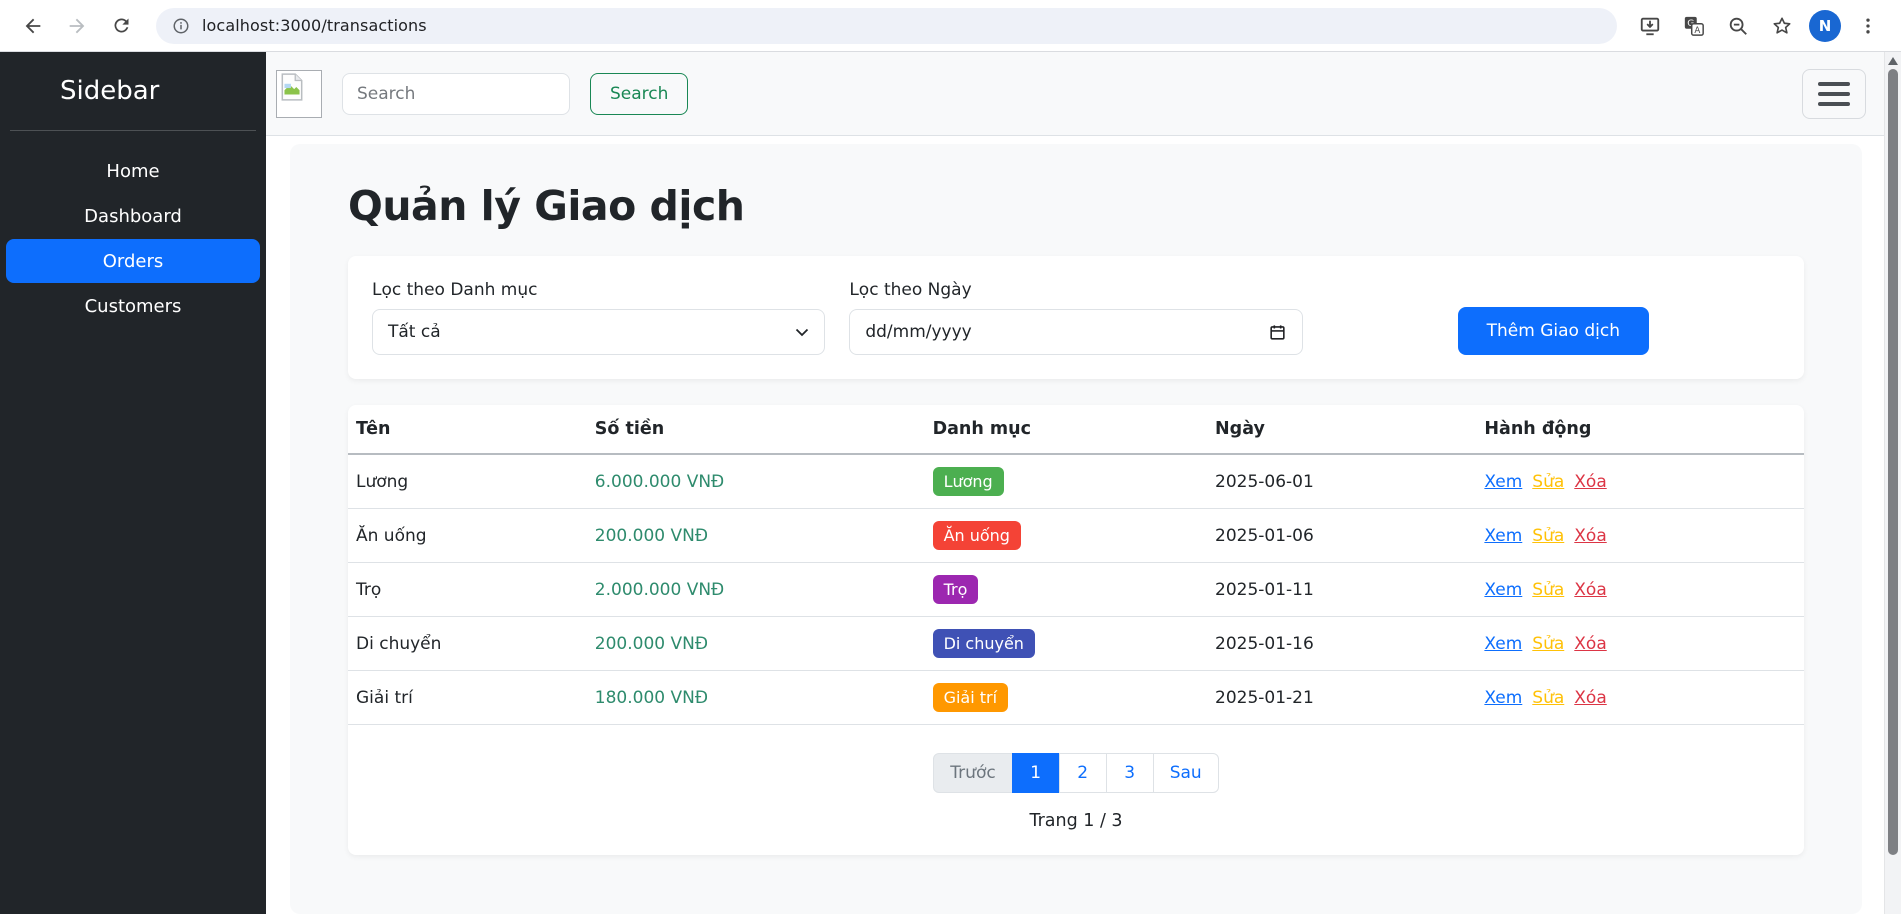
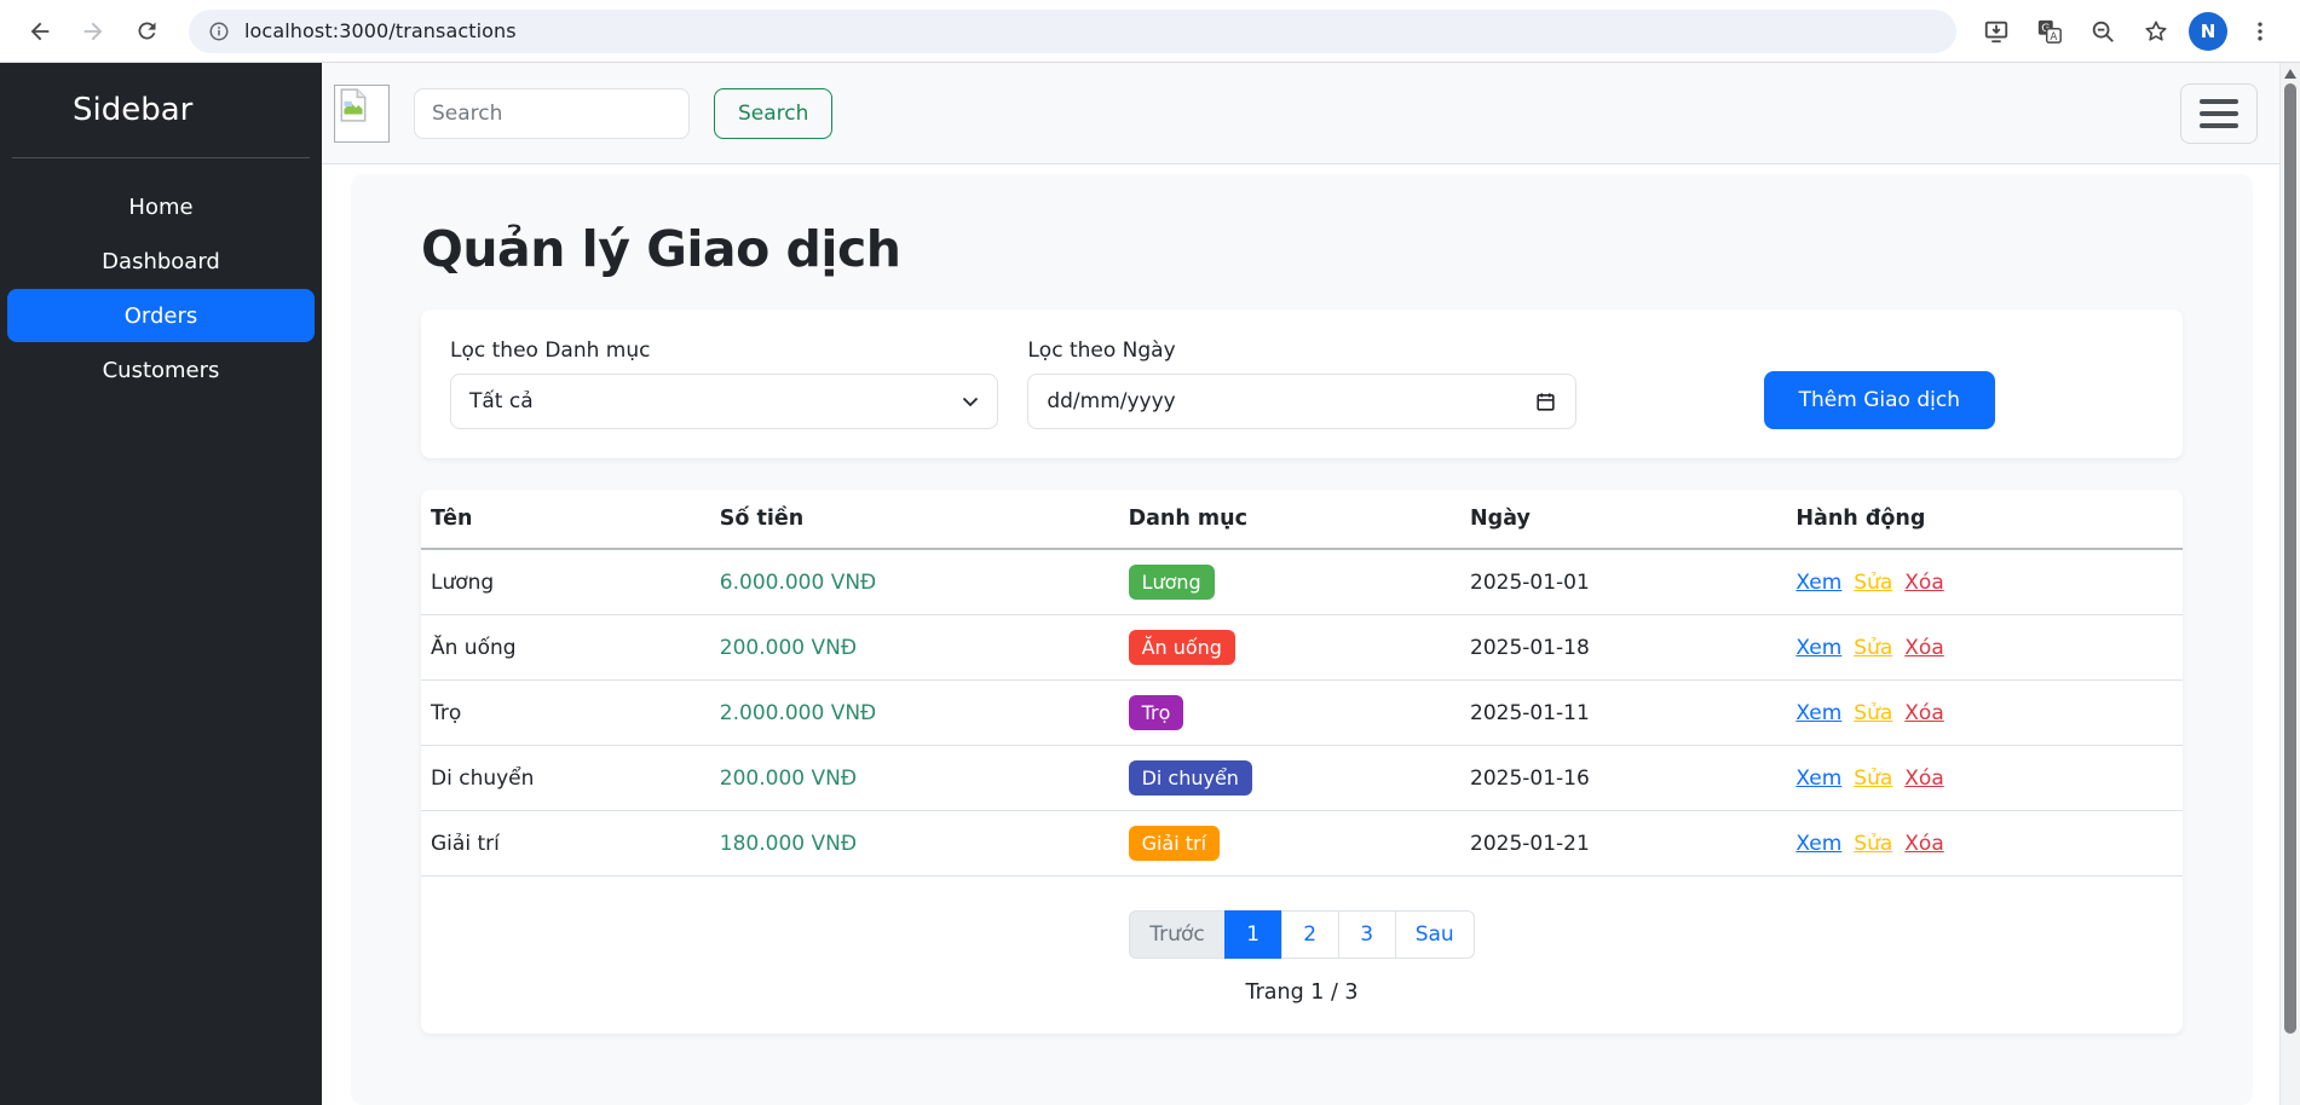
  localhost:3000/transactions
  G
  A
  N
  Sidebar
  Home
  Dashboard
  Orders
  Customers
  Search
  Search
  Quản lý Giao dịch
  Lọc theo Danh mục
  Tất cả
  Lọc theo Ngày
  dd/mm/yyyy
  Thêm Giao dịch
  Tên	Số tiền	Danh mục	Ngày	Hành động
- Lương	6.000.000 VNĐ	Lương	2025-06-01	Xem Sửa Xóa
+ Lương	6.000.000 VNĐ	Lương	2025-01-01	Xem Sửa Xóa
- Ăn uống	200.000 VNĐ	Ăn uống	2025-01-06	Xem Sửa Xóa
+ Ăn uống	200.000 VNĐ	Ăn uống	2025-01-18	Xem Sửa Xóa
  Trọ	2.000.000 VNĐ	Trọ	2025-01-11	Xem Sửa Xóa
  Di chuyển	200.000 VNĐ	Di chuyển	2025-01-16	Xem Sửa Xóa
  Giải trí	180.000 VNĐ	Giải trí	2025-01-21	Xem Sửa Xóa
  Trước
  1
  2
  3
  Sau
  Trang 1 / 3
